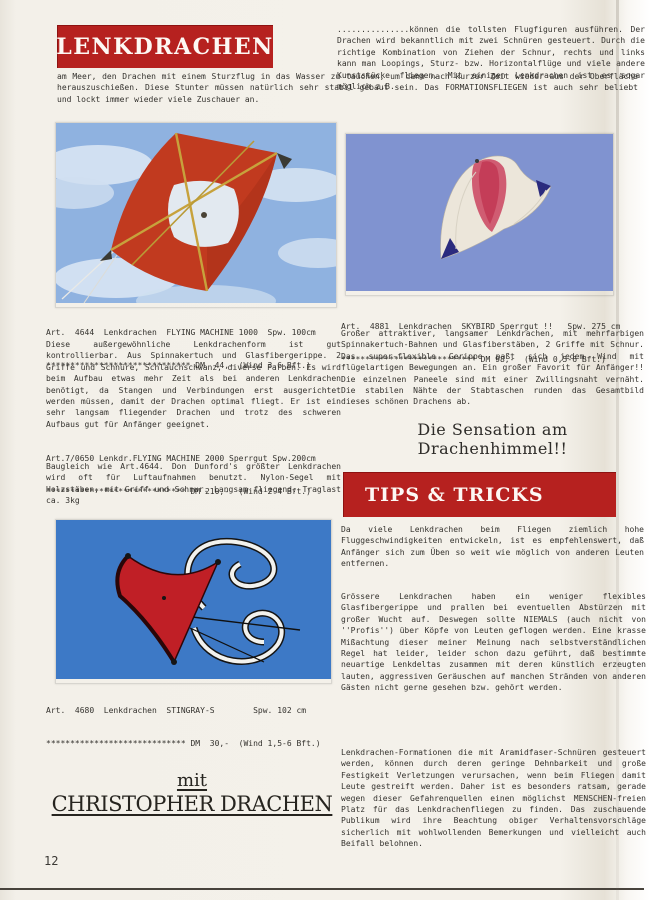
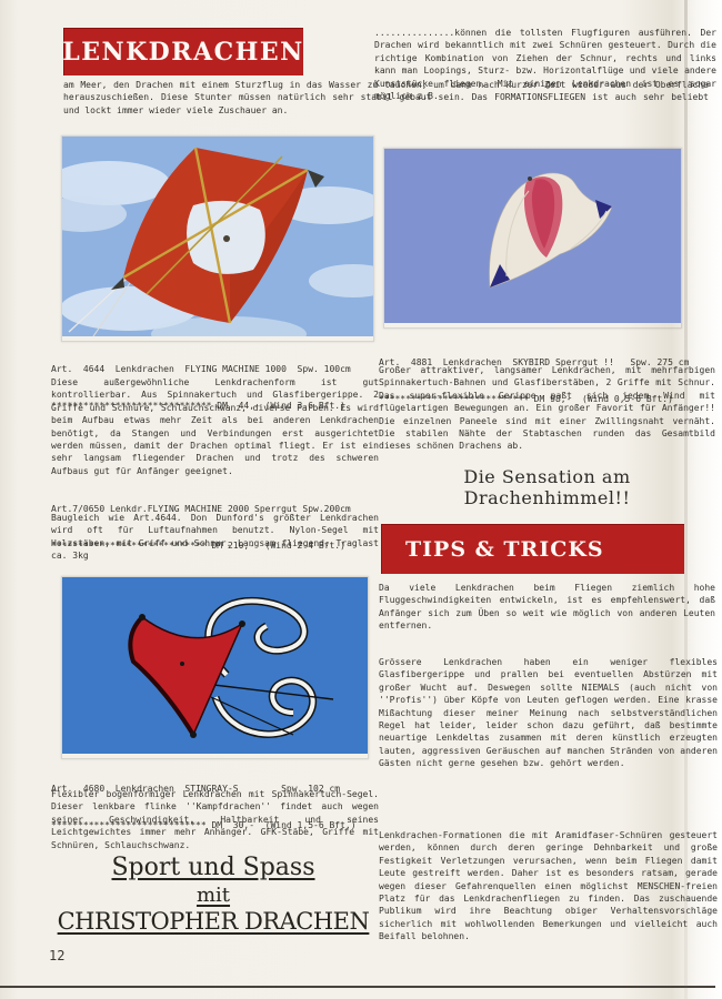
  LENKDRACHEN
  ...............können die tollsten Flugfiguren ausführe. Der Drachen wird bekanntlich mit zwei Schnüren gesteuert. Durh die richtige Kombination von Ziehen der Schnur, rechts und links kann man Loopings, Sturz- bzw. Horizontalflüge und vielendere Kunststücke fliegen. Mit einigen Lenkdrachen ist es sogar möglich z.B.
  am Meer, den Drachen mit einem Sturzflug in das Wasser zu tauchen, um dann nach kurzer Zeit wieder aus der Oberfäche herauszuschießen. Diese Stunter müssen natürlich sehr stabil gebaut sein. Das FORMATIONSFLIEGEN ist auch sehr beiebt und lockt immer wieder viele Zuschauer an.
  Art. 4644 Lenkdrachen FLYING MACHINE 1000 Spw. 100cm
  ****************************** DM 44,- (Wind 3-6 Bft.)
  Diese außergewöhnliche Lenkdrachenform ist gut kontrollierbar. Aus Spinnakertuch und Glasfibergerippe. 2 Griffe und Schnüre, Schlauchschwanz, diverse Farben. Es wird beim Aufbau etwas mehr Zeit als bei anderen Lenkdrachen benötigt, da Stangen und Verbindungen erst ausgerichtet werden müssen, damit der Drachen optimal fliegt. Er ist ein sehr langsam fliegender Drachen und trotz des schweren Aufbaus gut für Anfänger geeignet.
  Art.7/0650 Lenkdr.FLYING MACHINE 2000 Sperrgut Spw.200cm
  ***************************** DM 210,- (Wind 2-4 Bft.)
  Baugleich wie Art.4644. Don Dunford's größter Lenkdrachen wird oft für Luftaufnahmen benutzt. Nylon-Segel mit Holzstäben, mit Griff und Schnur. Langsam fliegend. Traglast ca. 3kg
  Art. 4680 Lenkdrachen STINGRAY-S Spw. 102 cm
  ***************************** DM 30,- (Wind 1,5-6 Bft.)
+ Flexibler bogenförmiger Lenkdrachen mit Spinnakertuch-Segel. Dieser lenkbare flinke ''Kampfdrachen'' findet auch wegen seiner Geschwindigkeit, Haltbarkeit und seines Leichtgewichtes immer mehr Anhänger. GFK-Stäbe, Griffe mit Schnüren, Schlauchschwanz.
+ Sport und Spass
  mit
  CHRISTOPHER DRACHEN
  Art. 4881 Lenkdrachen SKYBIRD Sperrgut !! Spw. 275 c
  **************************** DM 98,- (Wind 0,5-6 Bft.)
  Großer attraktiver, langsamer Lenkdrachen, mit mehrfabigen Spinnakertuch-Bahnen und Glasfiberstäben, 2 Griffe mit Shnur. Das super-flexible Gerippe paßt sich jedem Wind mit flügelartigen Bewegungen an. Ein großer Favorit für Anfäger!! Die einzelnen Paneele sind mit einer Zwillingsnaht venäht. Die stabilen Nähte der Stabtaschen runden das Gesatbild dieses schönen Drachens ab.
  Die Sensation am Drachenhimmel!!
  TIPS & TRICKS
  Da viele Lenkdrachen beim Fliegen ziemlich hohe Fluggeschwindigkeiten entwickeln, ist es empfehlenswert, daß Anfänger sich zum Üben so weit wie möglich von andereneuten entfernen.
  Grössere Lenkdrachen haben ein weniger flexibles Glasfibergerippe und prallen bei eventuellen Abstürzn mit großer Wucht auf. Deswegen sollte NIEMALS (auch nict von ''Profis'') über Köpfe von Leuten geflogen werden. Eine krasse Mißachtung dieser meiner Meinung nach selbstverständlichen Regel hat leider, leider schon dazu geführt, daß bestimmte neuartige Lenkdeltas zusammen mit deren künstlich erzeugten lauten, aggressiven Geräuschen auf manchen Stränden von anderen Gästen nicht gerne gesehen bzw. gehört werden.
  Lenkdrachen-Formationen die mit Aramidfaser-Schnüren gesteuert werden, können durch deren geringe Dehnbarkeit und große Festigkeit Verletzungen verursachen, wenn beim Fliegen damit Leute gestreift werden. Daher ist es besonders ratsam, gerade wegen dieser Gefahrenquellen einen möglichst MENSCHEN-freien Platz für das Lenkdrachenfliegen zu finden. Das zuschauende Publikum wird ihre Beachtung obiger Verhaltensvorschläge sicherlich mit wohlwollenden Bemerkungen und vielleich auch Beifall belohnen.
  12
